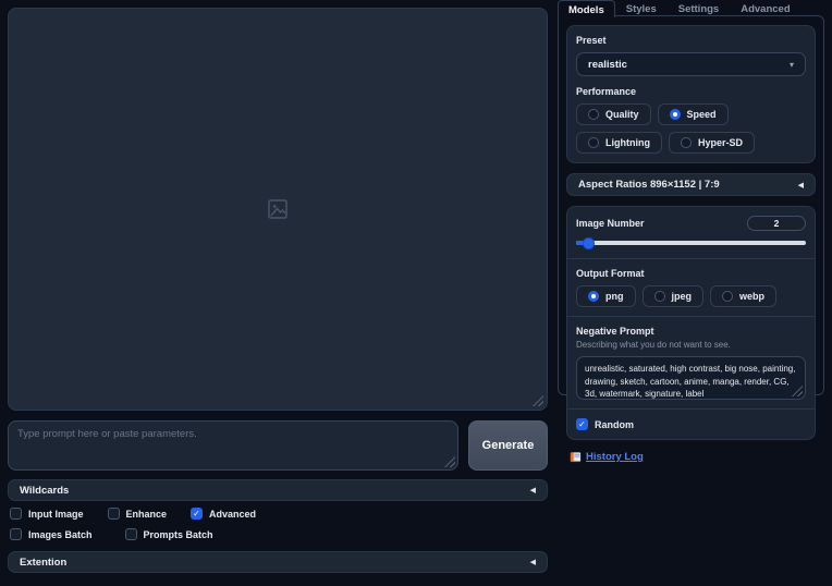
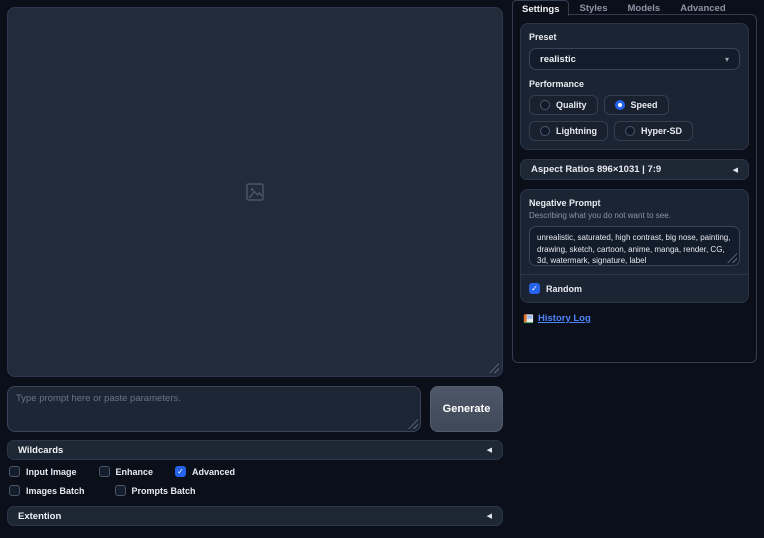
  Type prompt here or paste parameters.
  Generate
  Wildcards
  Input Image
  Enhance
  ✓
  Advanced
  Images Batch
  Prompts Batch
  Extention
- Models
+ Settings
  Styles
- Settings
+ Models
  Advanced
  Preset
  realistic
  ▾
  Performance
  Quality
  Speed
  Lightning
  Hyper-SD
- Aspect Ratios 896×1152 | 7:9
+ Aspect Ratios 896×1031 | 7:9
- Image Number
- 2
- Output Format
- png
- jpeg
- webp
  Negative Prompt
  Describing what you do not want to see.
  ✓
  Random
  History Log
